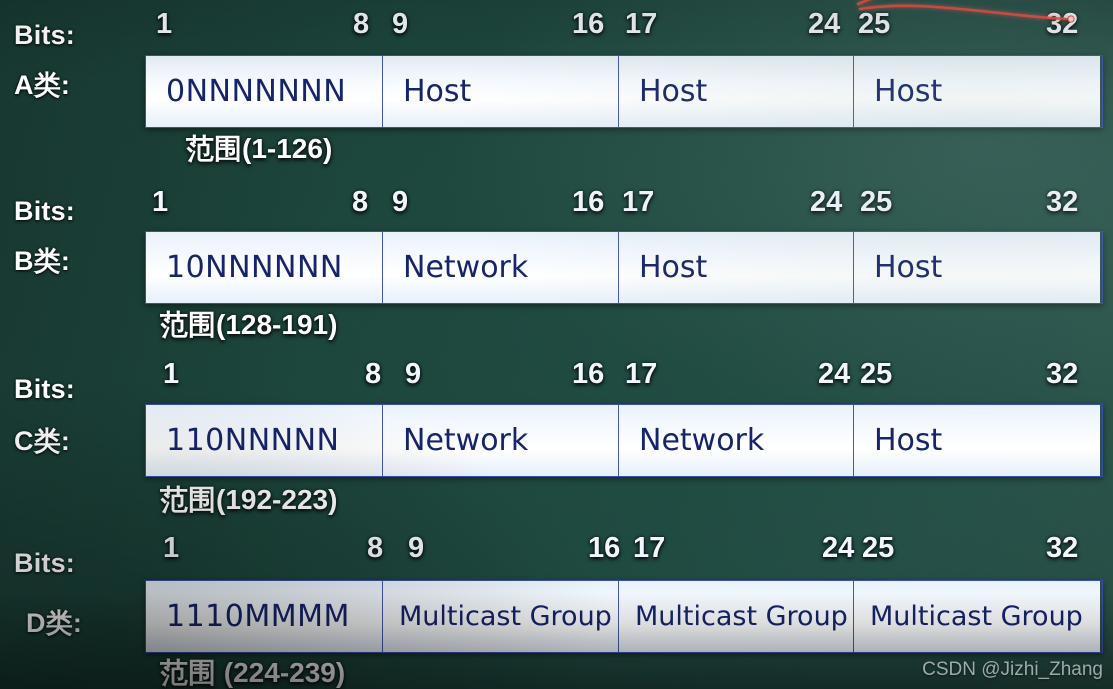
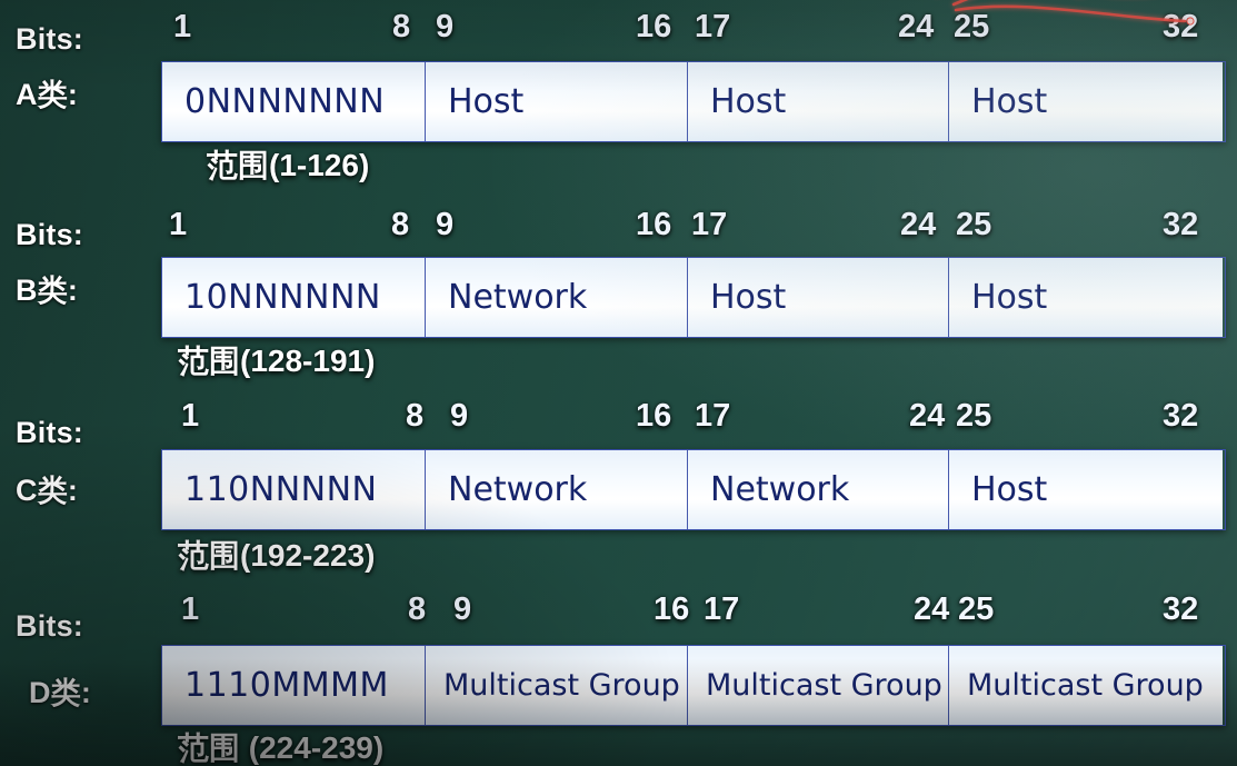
- CSDN @Jizhi_Zhang
